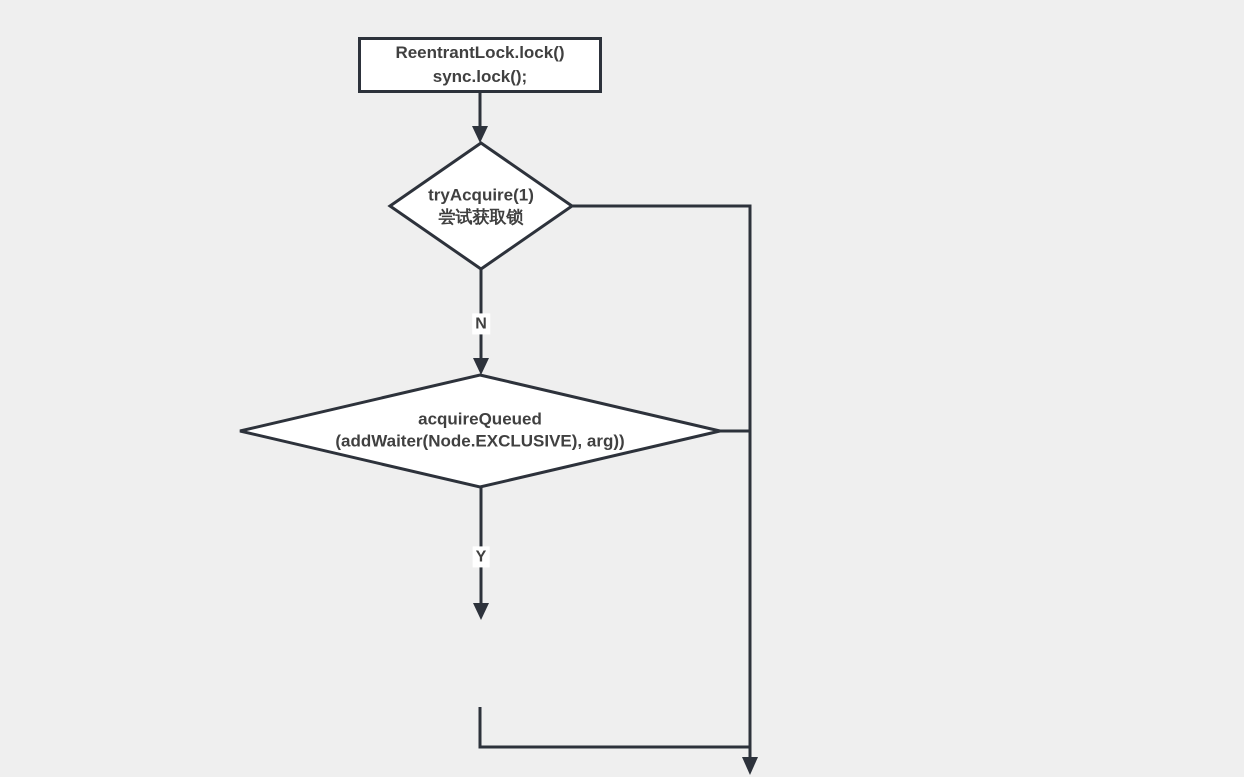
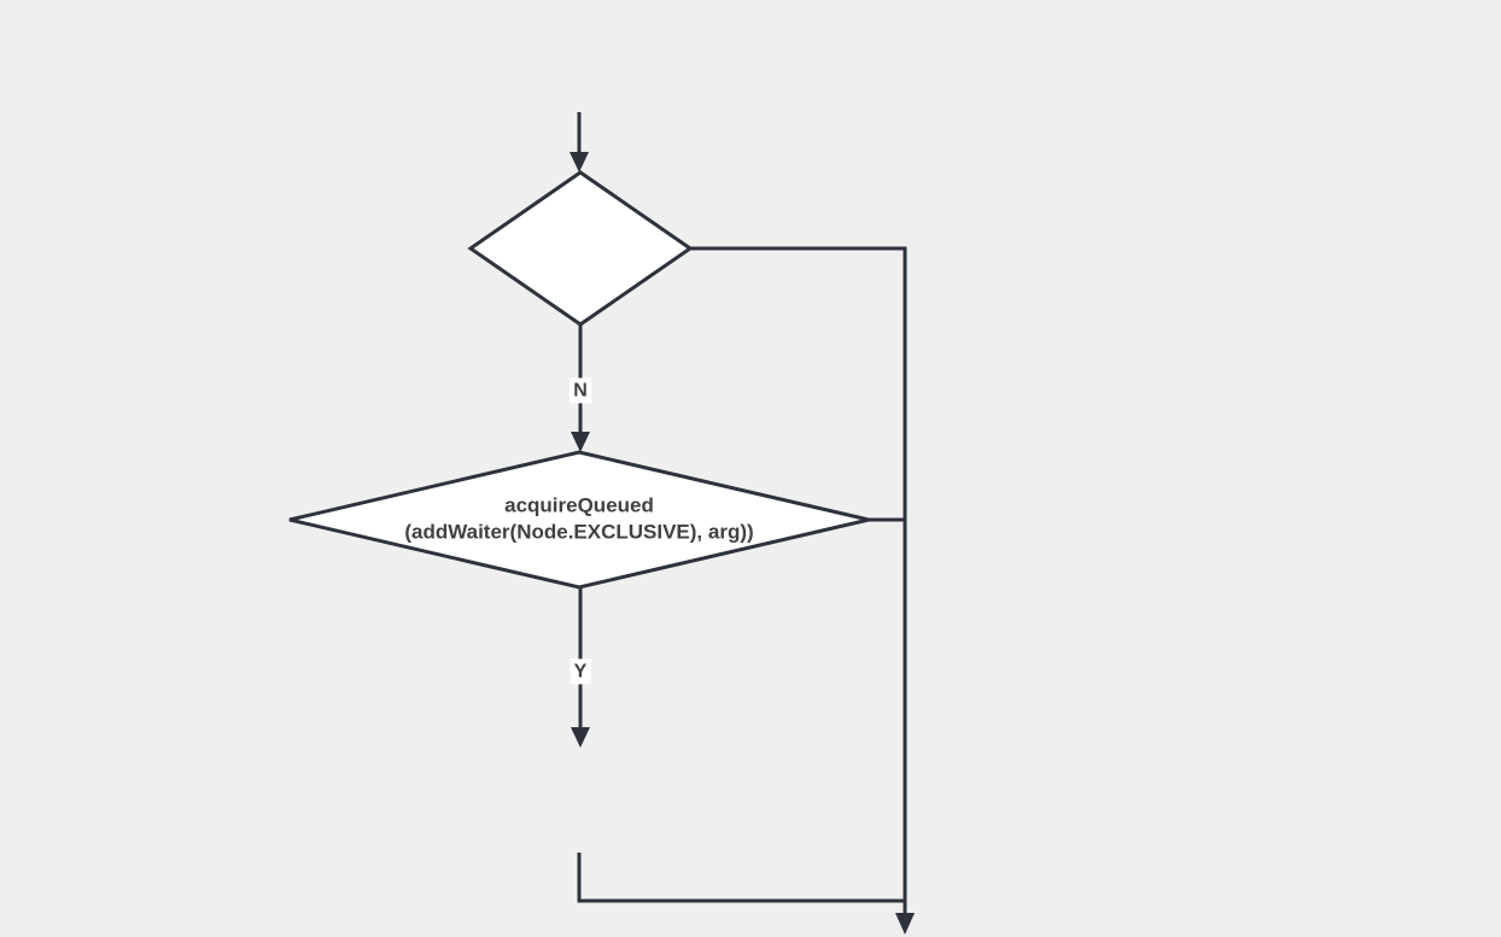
- ReentrantLock.lock()
- sync.lock();
- tryAcquire(1)
- 尝试获取锁
  N
  acquireQueued
  (addWaiter(Node.EXCLUSIVE), arg))
  Y
